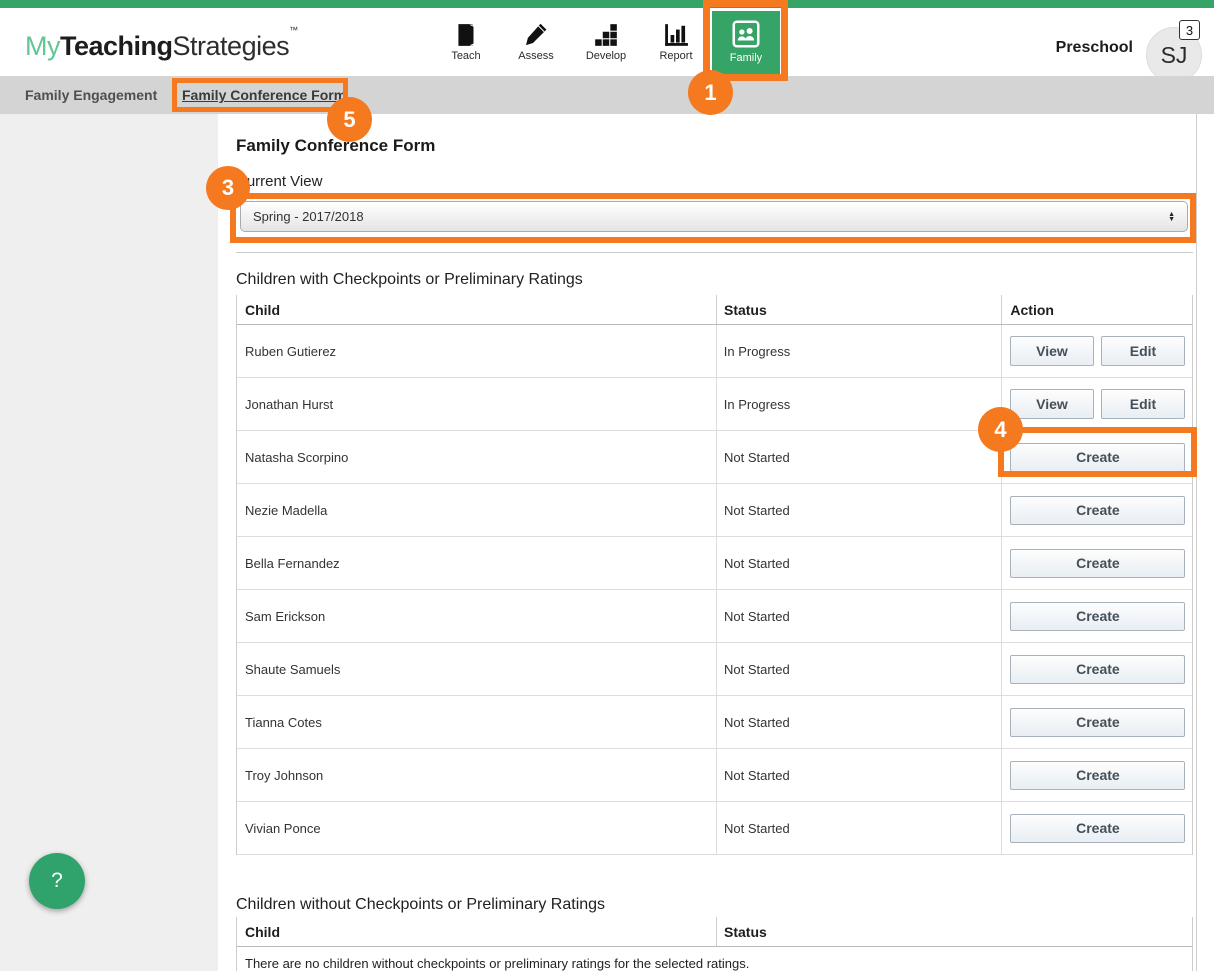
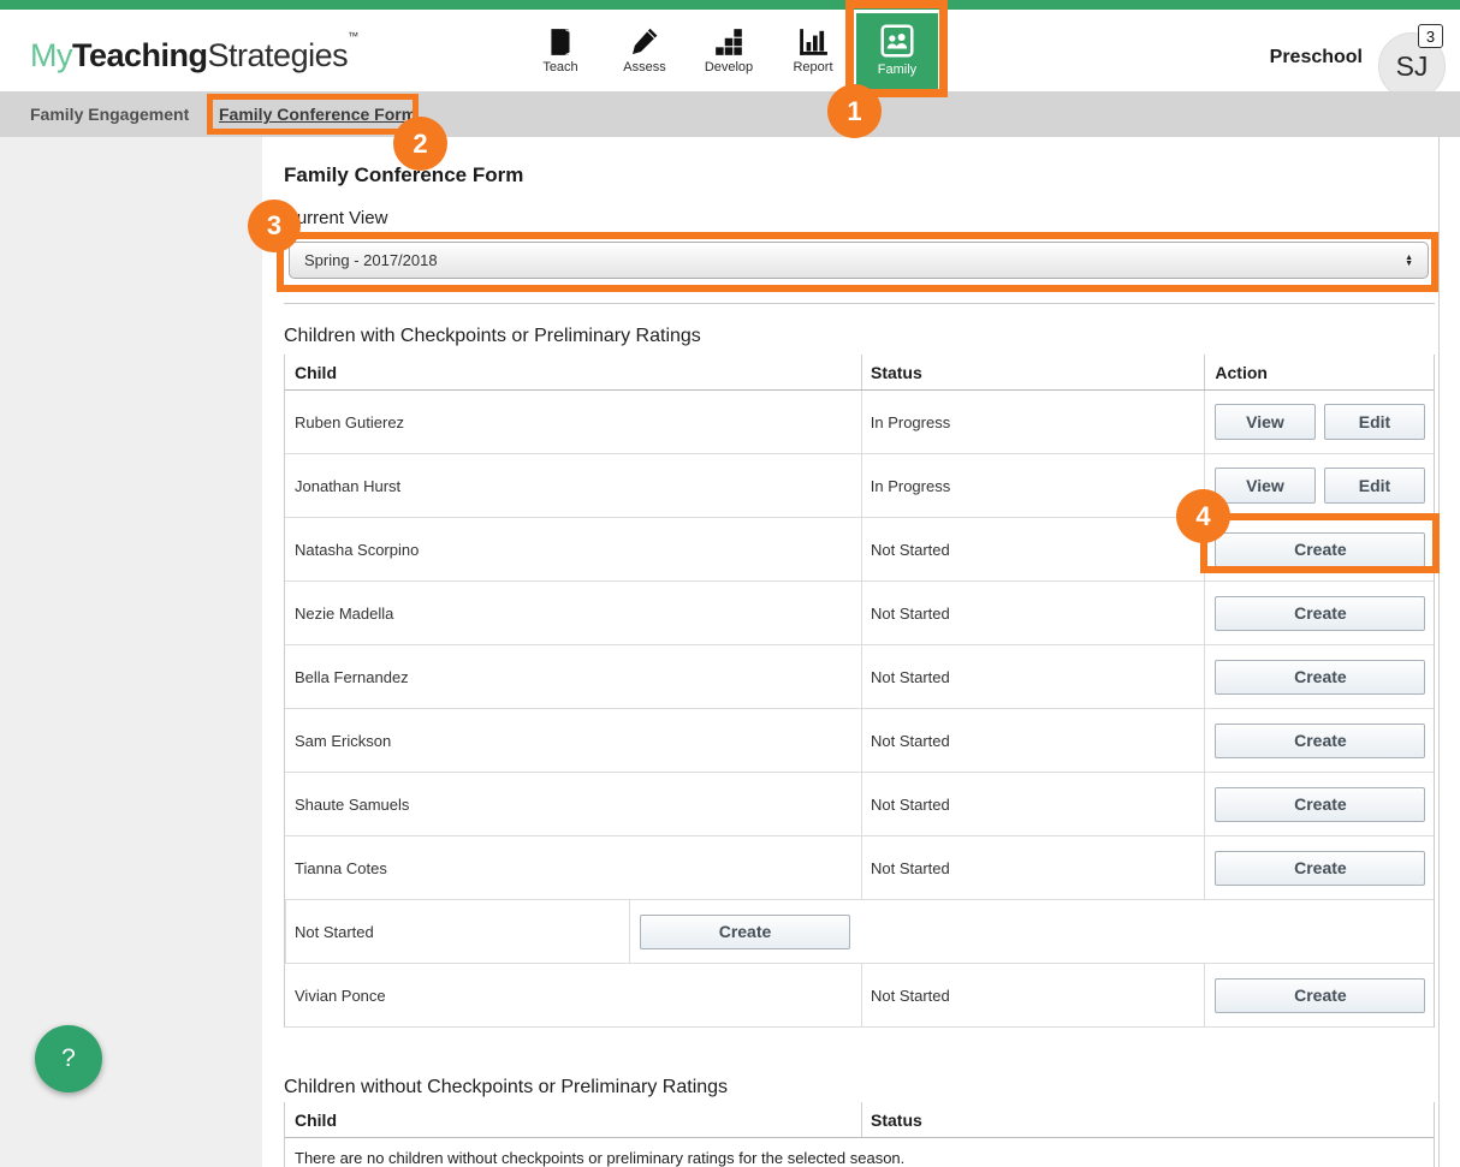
  MyTeachingStrategies™
  Teach
  Assess
  Develop
  Report
  Family
  Preschool
  SJ
  3
  Family Engagement
  Family Conference Form
  Family Conference Form
  urrent View
  Spring - 2017/2018
  Children with Checkpoints or Preliminary Ratings
  Child
  Status
  Action
  Ruben Gutierez
  In Progress
  View
  Edit
  Jonathan Hurst
  In Progress
  View
  Edit
  Natasha Scorpino
  Not Started
  Create
  Nezie Madella
  Not Started
  Create
  Bella Fernandez
  Not Started
  Create
  Sam Erickson
  Not Started
  Create
  Shaute Samuels
  Not Started
  Create
  Tianna Cotes
  Not Started
  Create
- Troy Johnson
  Not Started
  Create
  Vivian Ponce
  Not Started
  Create
  Children without Checkpoints or Preliminary Ratings
  Child
  Status
- There are no children without checkpoints or preliminary ratings for the selected ratings.
+ There are no children without checkpoints or preliminary ratings for the selected season.
  1
- 5
+ 2
  3
  4
  ?
